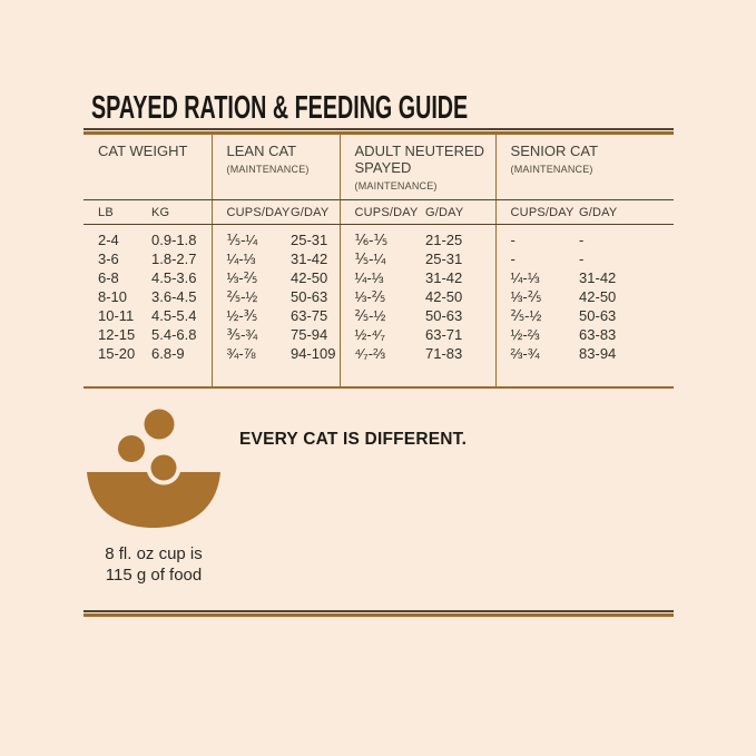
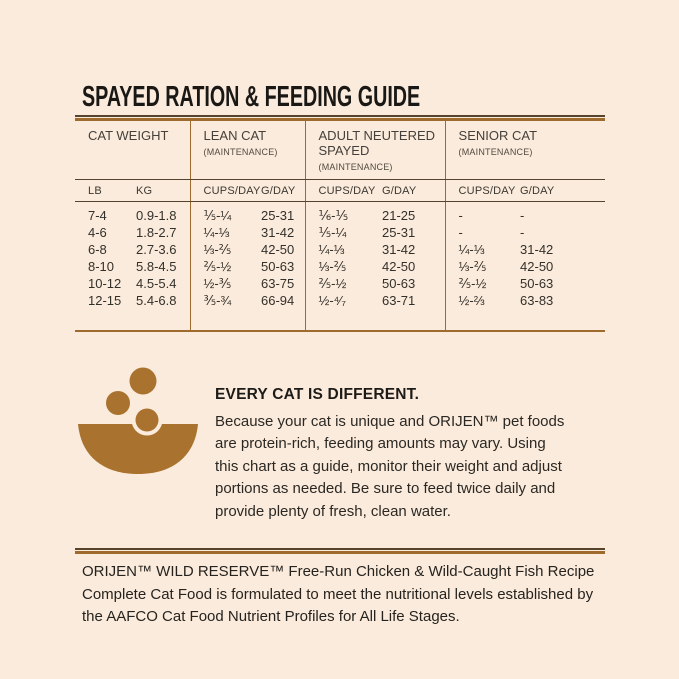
  SPAYED RATION & FEEDING GUIDE
  CAT WEIGHT	LEAN CAT (MAINTENANCE)	ADULT NEUTERED SPAYED (MAINTENANCE)	SENIOR CAT (MAINTENANCE)
  LB	KG	CUPS/DAY	G/DAY	CUPS/DAY	G/DAY	CUPS/DAY	G/DAY
- 2-4	0.9-1.8	⅕-¼	25-31	⅙-⅕	21-25	-	-
+ 7-4	0.9-1.8	⅕-¼	25-31	⅙-⅕	21-25	-	-
- 3-6	1.8-2.7	¼-⅓	31-42	⅕-¼	25-31	-	-
+ 4-6	1.8-2.7	¼-⅓	31-42	⅕-¼	25-31	-	-
- 6-8	4.5-3.6	⅓-⅖	42-50	¼-⅓	31-42	¼-⅓	31-42
+ 6-8	2.7-3.6	⅓-⅖	42-50	¼-⅓	31-42	¼-⅓	31-42
- 8-10	3.6-4.5	⅖-½	50-63	⅓-⅖	42-50	⅓-⅖	42-50
+ 8-10	5.8-4.5	⅖-½	50-63	⅓-⅖	42-50	⅓-⅖	42-50
- 10-11	4.5-5.4	½-⅗	63-75	⅖-½	50-63	⅖-½	50-63
+ 10-12	4.5-5.4	½-⅗	63-75	⅖-½	50-63	⅖-½	50-63
- 12-15	5.4-6.8	⅗-¾	75-94	½-⁴⁄₇	63-71	½-⅔	63-83
+ 12-15	5.4-6.8	⅗-¾	66-94	½-⁴⁄₇	63-71	½-⅔	63-83
- 15-20	6.8-9	¾-⅞	94-109	⁴⁄₇-⅔	71-83	⅔-¾	83-94
- 8 fl. oz cup is
- 115 g of food
  EVERY CAT IS DIFFERENT.
+ Because your cat is unique and ORIJEN™ pet foods
+ are protein-rich, feeding amounts may vary. Using
+ this chart as a guide, monitor their weight and adjust
+ portions as needed. Be sure to feed twice daily and
+ provide plenty of fresh, clean water.
+ ORIJEN™ WILD RESERVE™ Free-Run Chicken & Wild-Caught Fish Recipe
+ Complete Cat Food is formulated to meet the nutritional levels established by
+ the AAFCO Cat Food Nutrient Profiles for All Life Stages.
